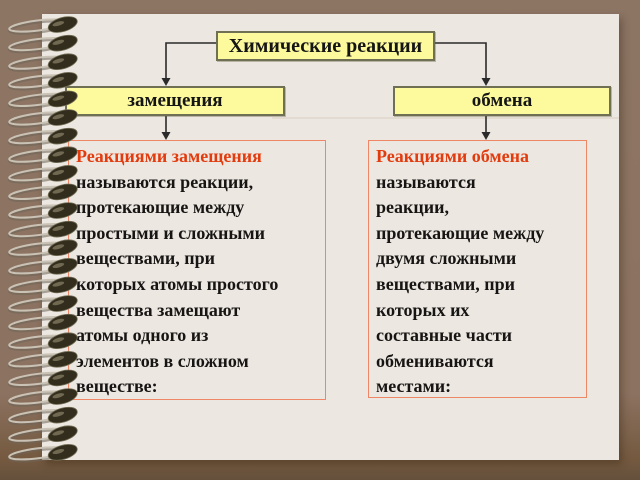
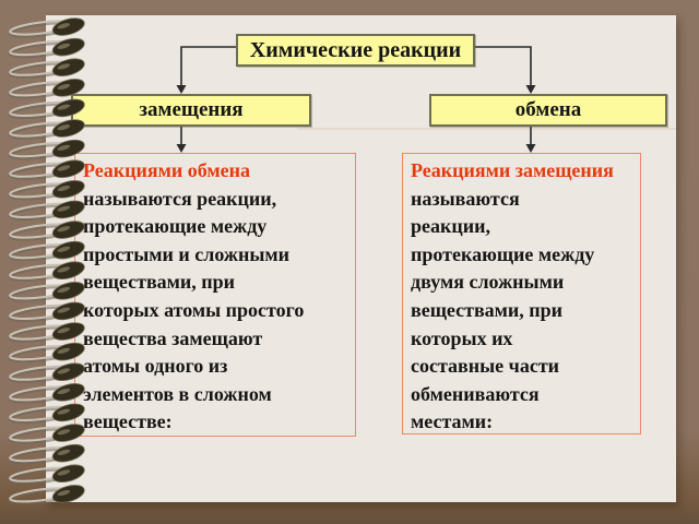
  Химические реакции
  замещения
  обмена
- Реакциями замещения
+ Реакциями обмена
  называются реакции,
  протекающие между
  простыми и сложными
  веществами, при
  которых атомы простого
  вещества замещают
  атомы одного из
  элементов в сложном
  веществе:
- Реакциями обмена
+ Реакциями замещения
  называются
  реакции,
  протекающие между
  двумя сложными
  веществами, при
  которых их
  составные части
  обмениваются
  местами:
